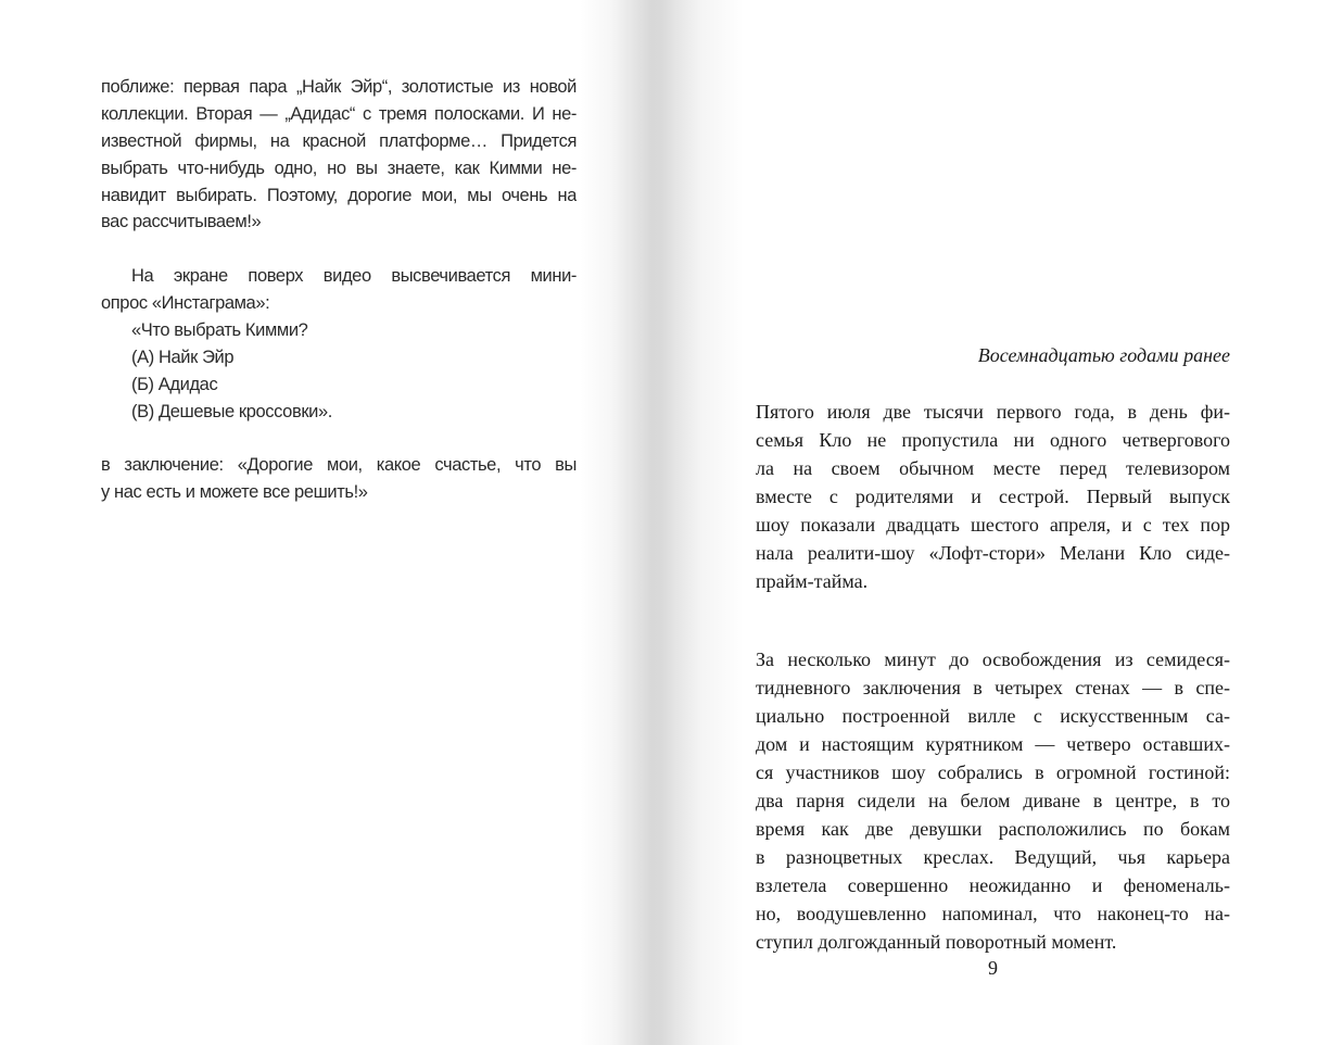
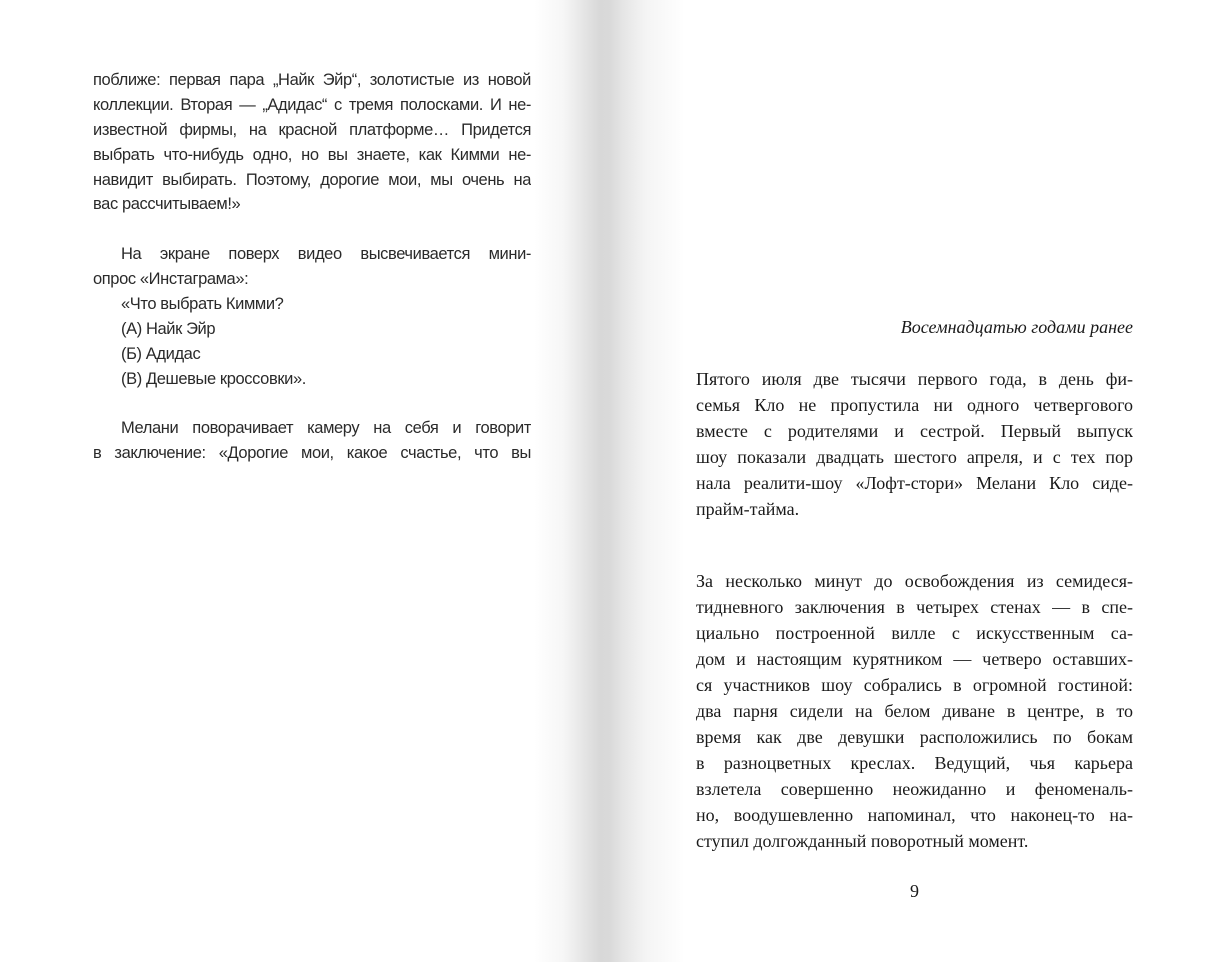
  поближе: первая пара „Найк Эйр“, золотистые из новой
  коллекции. Вторая — „Адидас“ с тремя полосками. И не-
  известной фирмы, на красной платформе… Придется
  выбрать что-нибудь одно, но вы знаете, как Кимми не-
  навидит выбирать. Поэтому, дорогие мои, мы очень на
  вас рассчитываем!»
  На экране поверх видео высвечивается мини-
  опрос «Инстаграма»:
  «Что выбрать Кимми?
  (А) Найк Эйр
  (Б) Адидас
  (В) Дешевые кроссовки».
+ Мелани поворачивает камеру на себя и говорит
  в заключение: «Дорогие мои, какое счастье, что вы
- у нас есть и можете все решить!»
  Восемнадцатью годами ранее
  Пятого июля две тысячи первого года, в день фи-
  семья Кло не пропустила ни одного четвергового
- ла на своем обычном месте перед телевизором
  вместе с родителями и сестрой. Первый выпуск
  шоу показали двадцать шестого апреля, и с тех пор
  нала реалити-шоу «Лофт-стори» Мелани Кло сиде-
  прайм-тайма.
  За несколько минут до освобождения из семидеся-
  тидневного заключения в четырех стенах — в спе-
  циально построенной вилле с искусственным са-
  дом и настоящим курятником — четверо оставших-
  ся участников шоу собрались в огромной гостиной:
  два парня сидели на белом диване в центре, в то
  время как две девушки расположились по бокам
  в разноцветных креслах. Ведущий, чья карьера
  взлетела совершенно неожиданно и феноменаль-
  но, воодушевленно напоминал, что наконец-то на-
  ступил долгожданный поворотный момент.
  9
